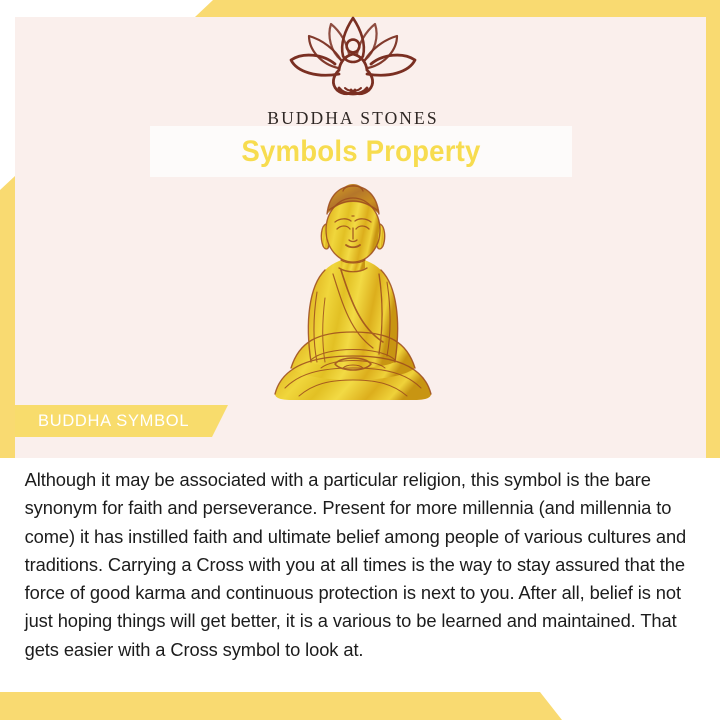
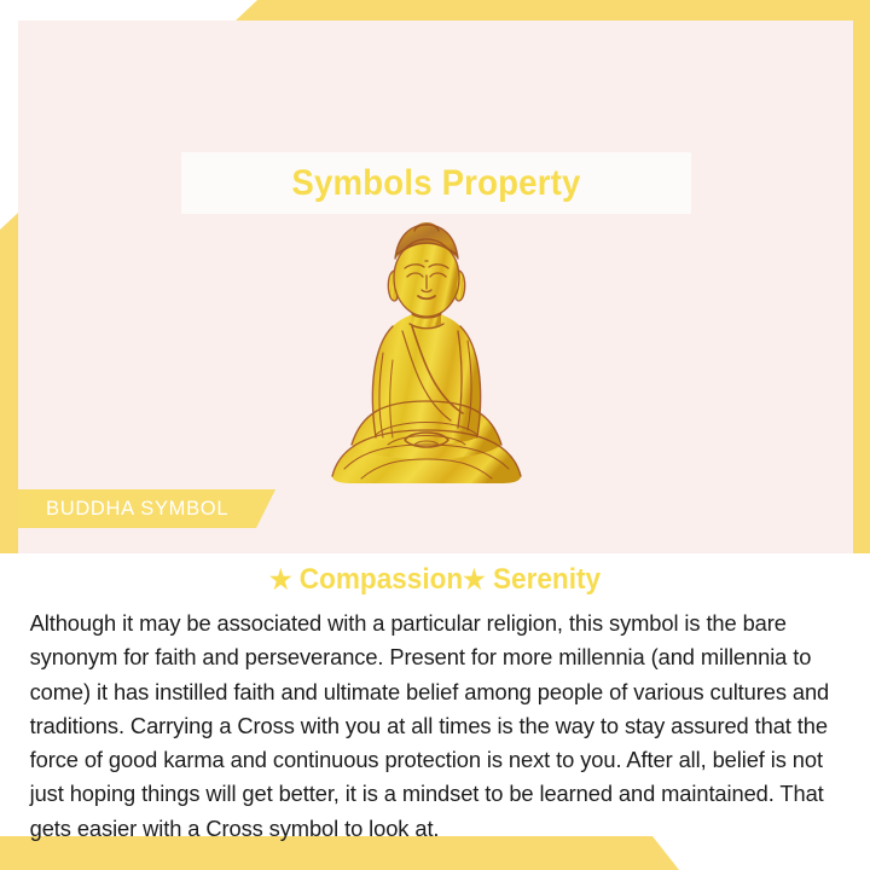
- BUDDHA STONES
  Symbols Property
  BUDDHA SYMBOL
+ ★ Compassion★ Serenity
- Although it may be associated with a particular religion, this symbol is the bare synonym for faith and perseverance. Present for more millennia (and millennia to come) it has instilled faith and ultimate belief among people of various cultures and traditions. Carrying a Cross with you at all times is the way to stay assured that the force of good karma and continuous protection is next to you. After all, belief is not just hoping things will get better, it is a various to be learned and maintained. That gets easier with a Cross symbol to look at.
+ Although it may be associated with a particular religion, this symbol is the bare synonym for faith and perseverance. Present for more millennia (and millennia to come) it has instilled faith and ultimate belief among people of various cultures and traditions. Carrying a Cross with you at all times is the way to stay assured that the force of good karma and continuous protection is next to you. After all, belief is not just hoping things will get better, it is a mindset to be learned and maintained. That gets easier with a Cross symbol to look at.
